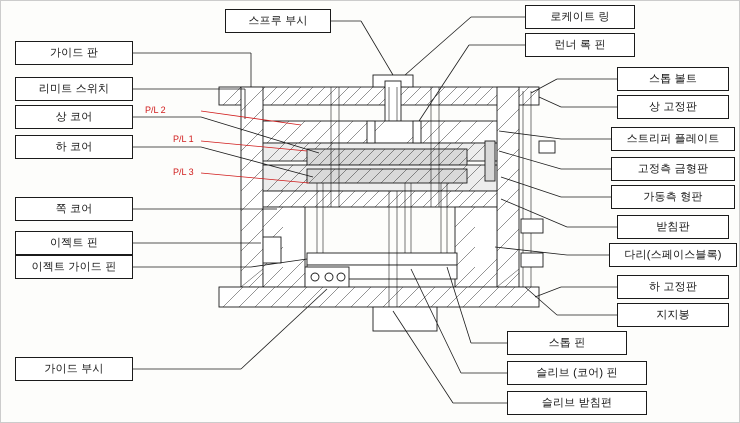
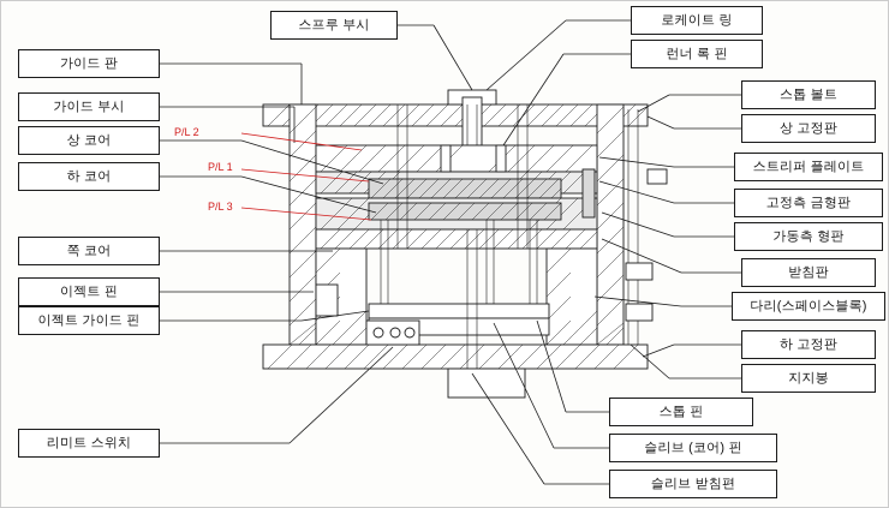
  스프루 부시
  로케이트 링
  런너 록 핀
  가이드 판
- 리미트 스위치
+ 가이드 부시
  상 코어
  하 코어
  쪽 코어
  이젝트 핀
  이젝트 가이드 핀
- 가이드 부시
+ 리미트 스위치
  스톱 볼트
  상 고정판
  스트리퍼 플레이트
  고정측 금형판
  가동측 형판
  받침판
  다리(스페이스블록)
  하 고정판
  지지봉
  스톱 핀
  슬리브 (코어) 핀
  슬리브 받침편
  P/L 2
  P/L 1
  P/L 3
